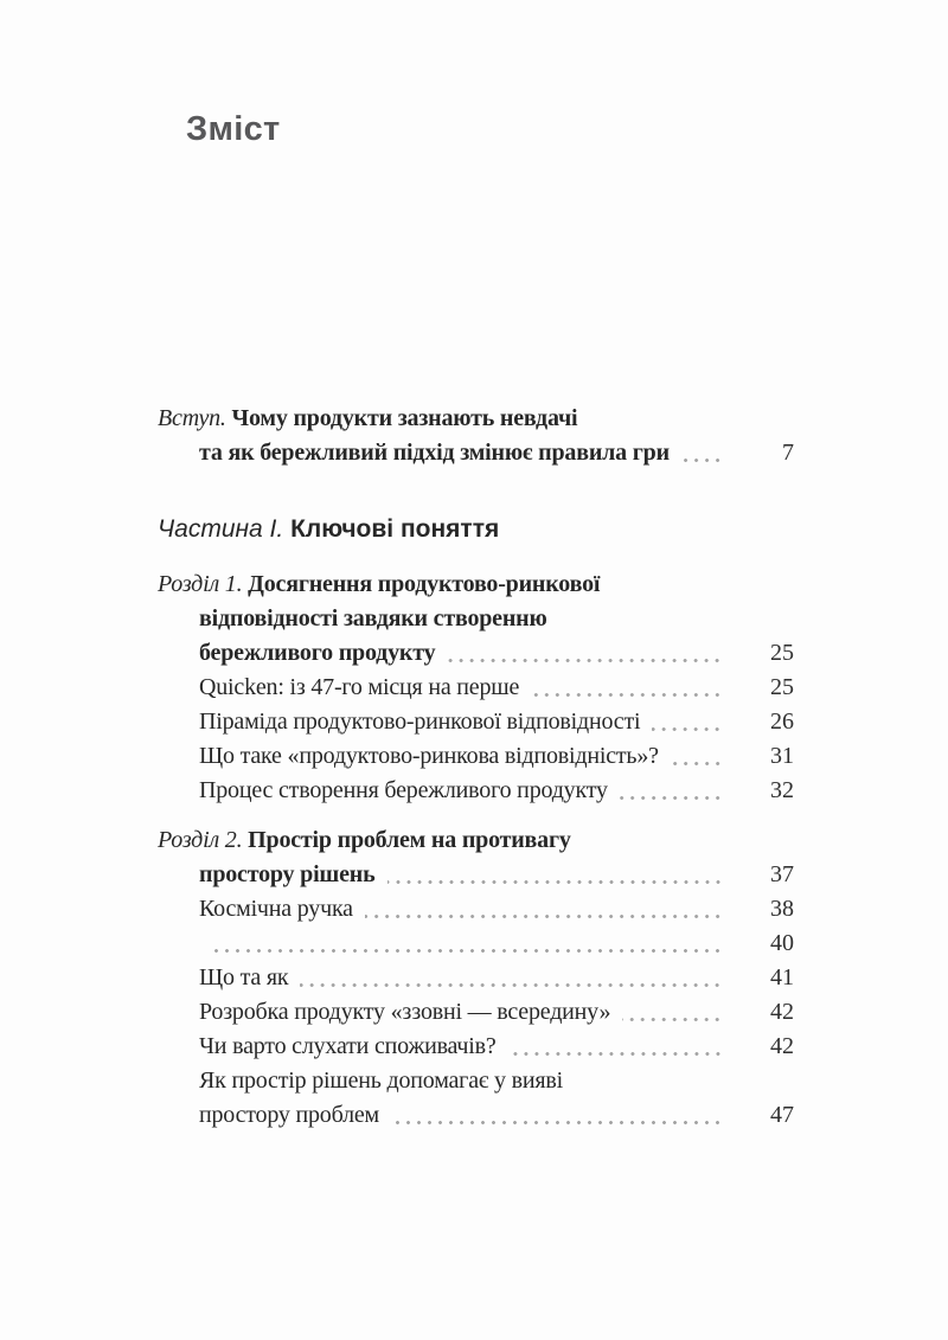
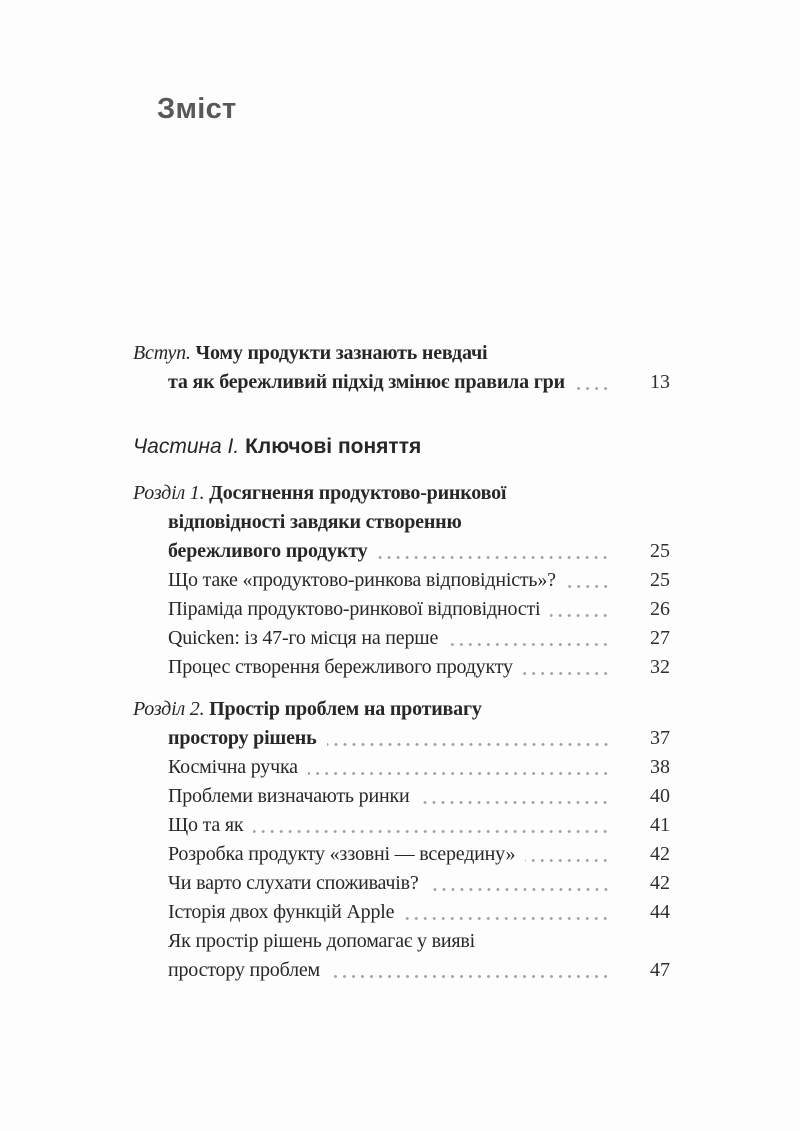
  Зміст
  Вступ. Чому продукти зазнають невдачі
  та як бережливий підхід змінює правила гри
- 7
+ 13
  Частина І. Ключові поняття
  Розділ 1. Досягнення продуктово-ринкової
  відповідності завдяки створенню
  бережливого продукту
  25
- Quicken: із 47-го місця на перше
+ Що таке «продуктово-ринкова відповідність»?
  25
  Піраміда продуктово-ринкової відповідності
  26
- Що таке «продуктово-ринкова відповідність»?
+ Quicken: із 47-го місця на перше
- 31
+ 27
  Процес створення бережливого продукту
  32
  Розділ 2. Простір проблем на противагу
  простору рішень
  37
  Космічна ручка
  38
+ Проблеми визначають ринки
  40
  Що та як
  41
  Розробка продукту «ззовні — всередину»
  42
  Чи варто слухати споживачів?
  42
+ Історія двох функцій Apple
+ 44
  Як простір рішень допомагає у вияві
  простору проблем
  47
